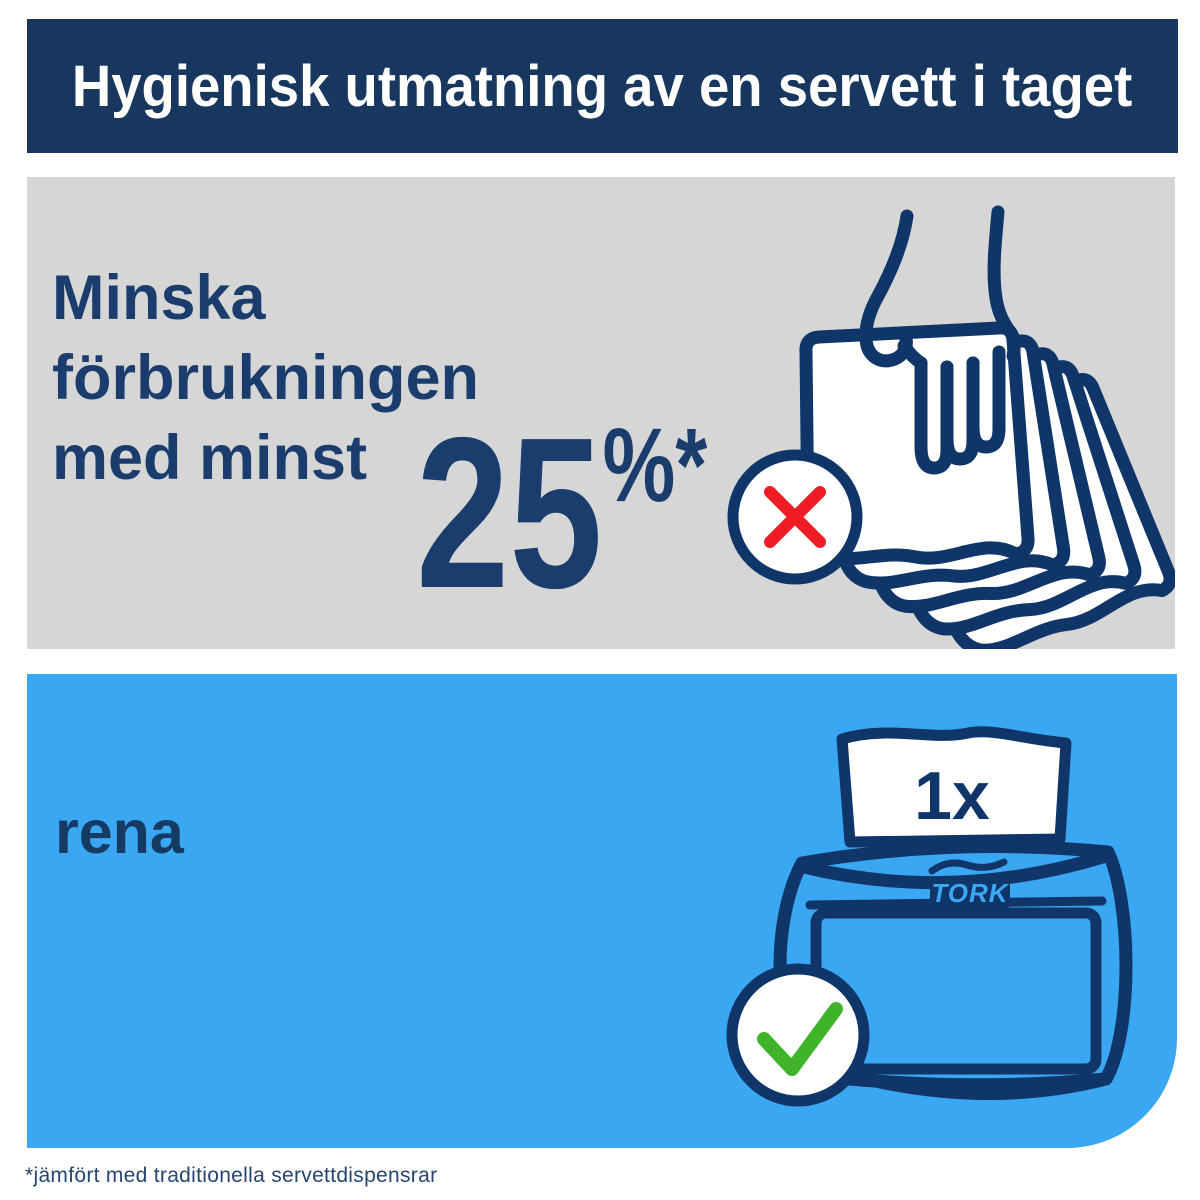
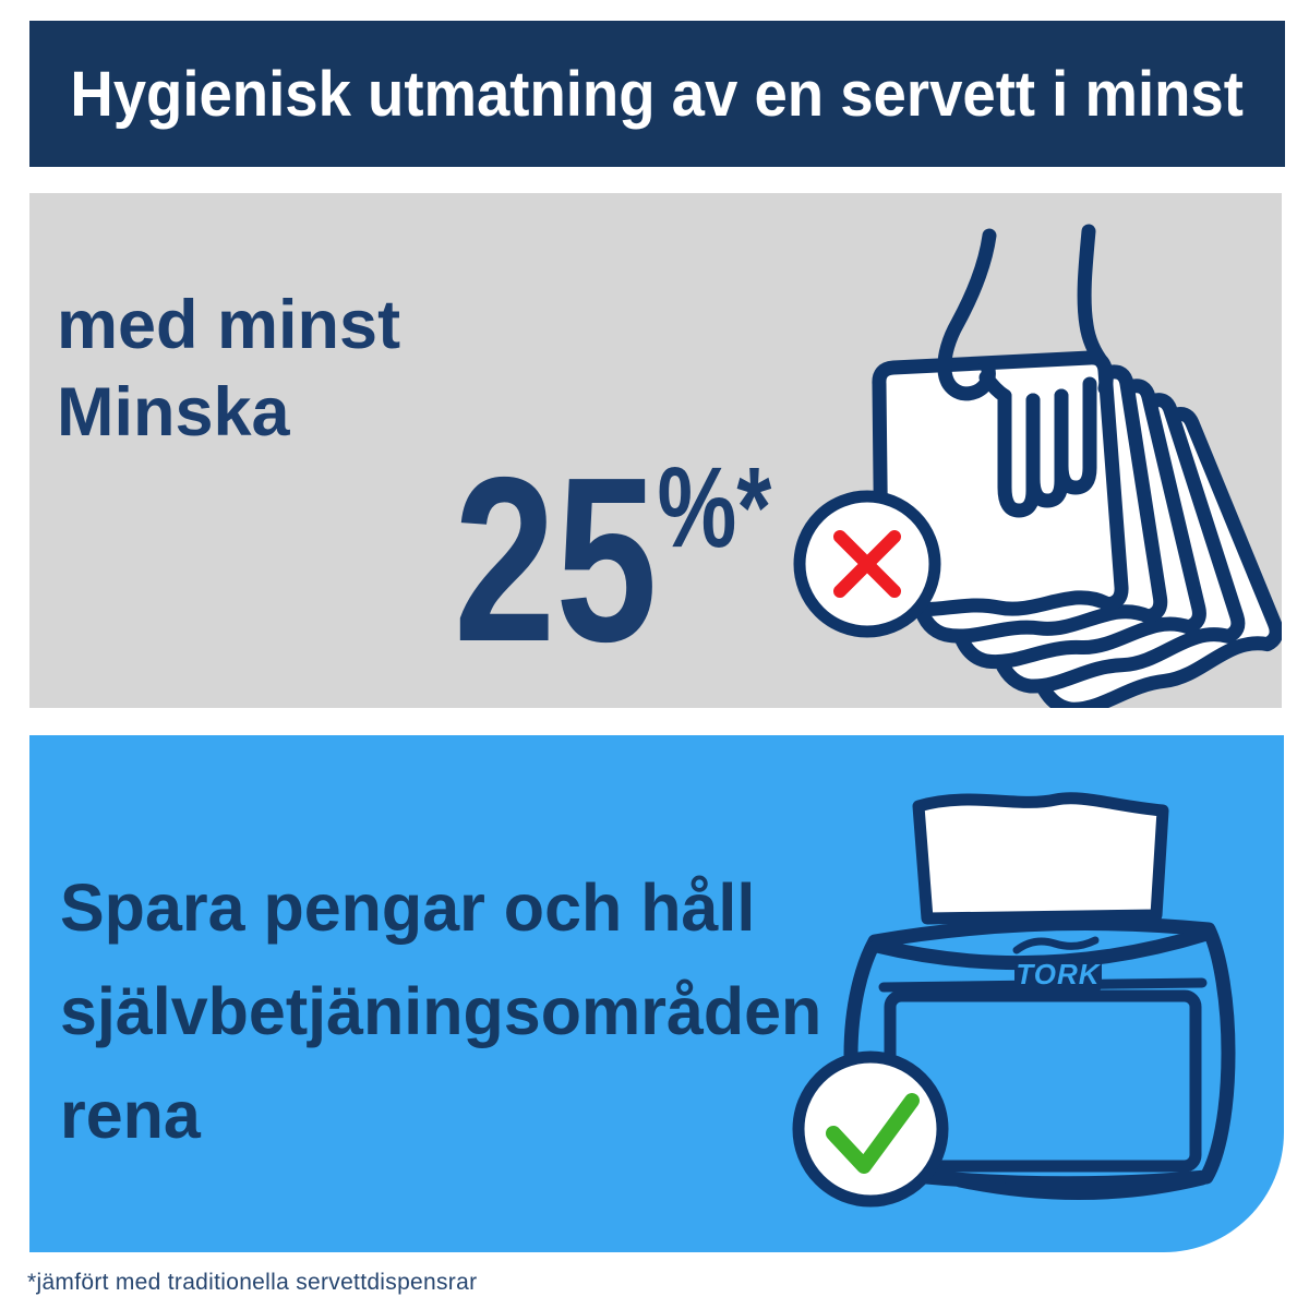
- Hygienisk utmatning av en servett i taget
+ Hygienisk utmatning av en servett i minst
- Minska
+ med minst
- förbrukningen
- med minst
+ Minska
  25
  %*
+ Spara pengar och håll
+ självbetjäningsområden
  rena
- 1x
  TORK
  *jämfört med traditionella servettdispensrar
